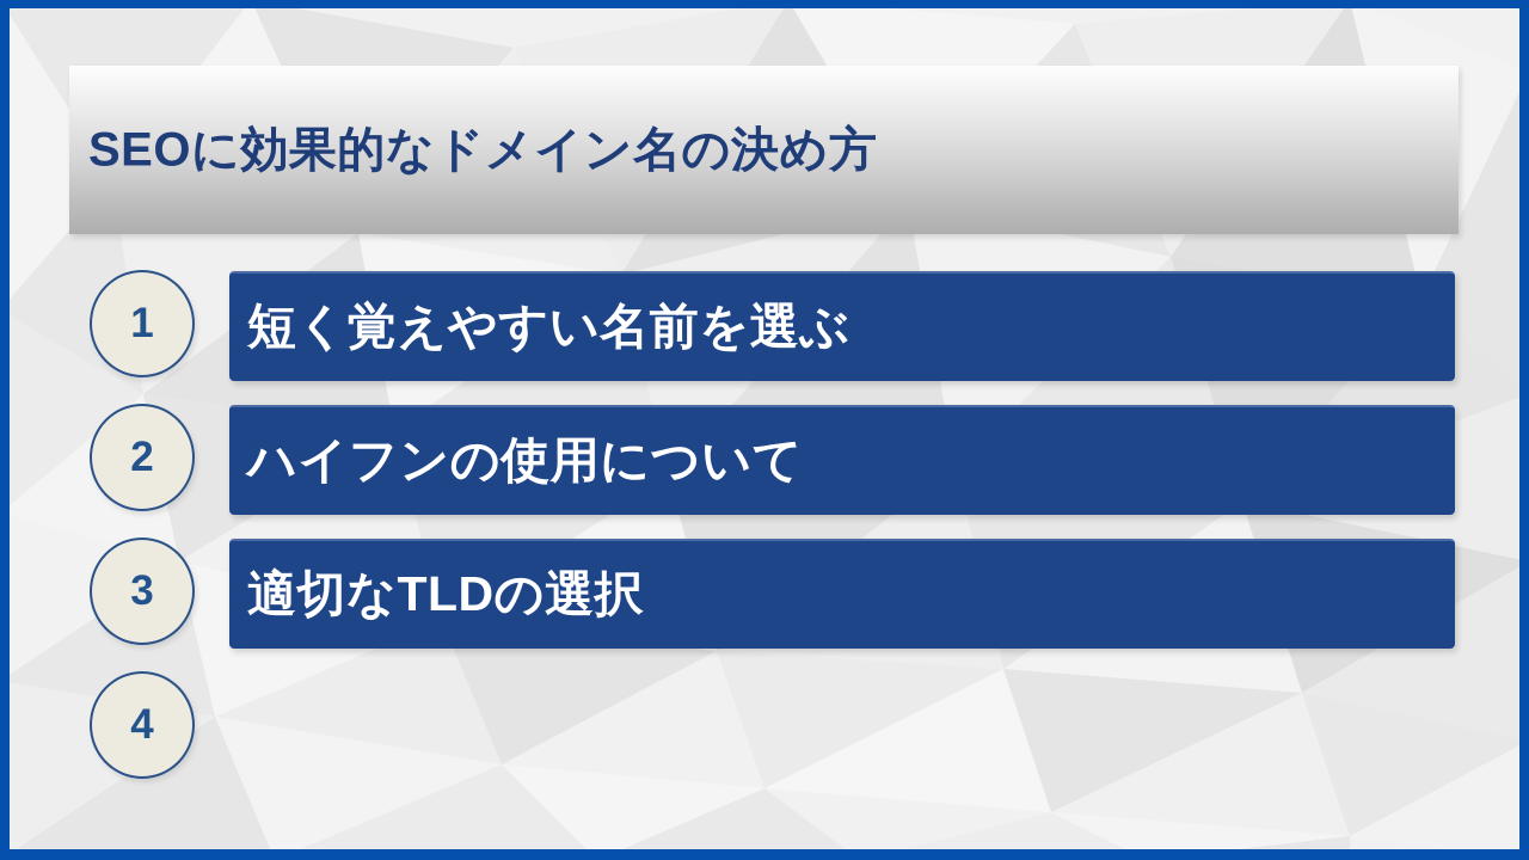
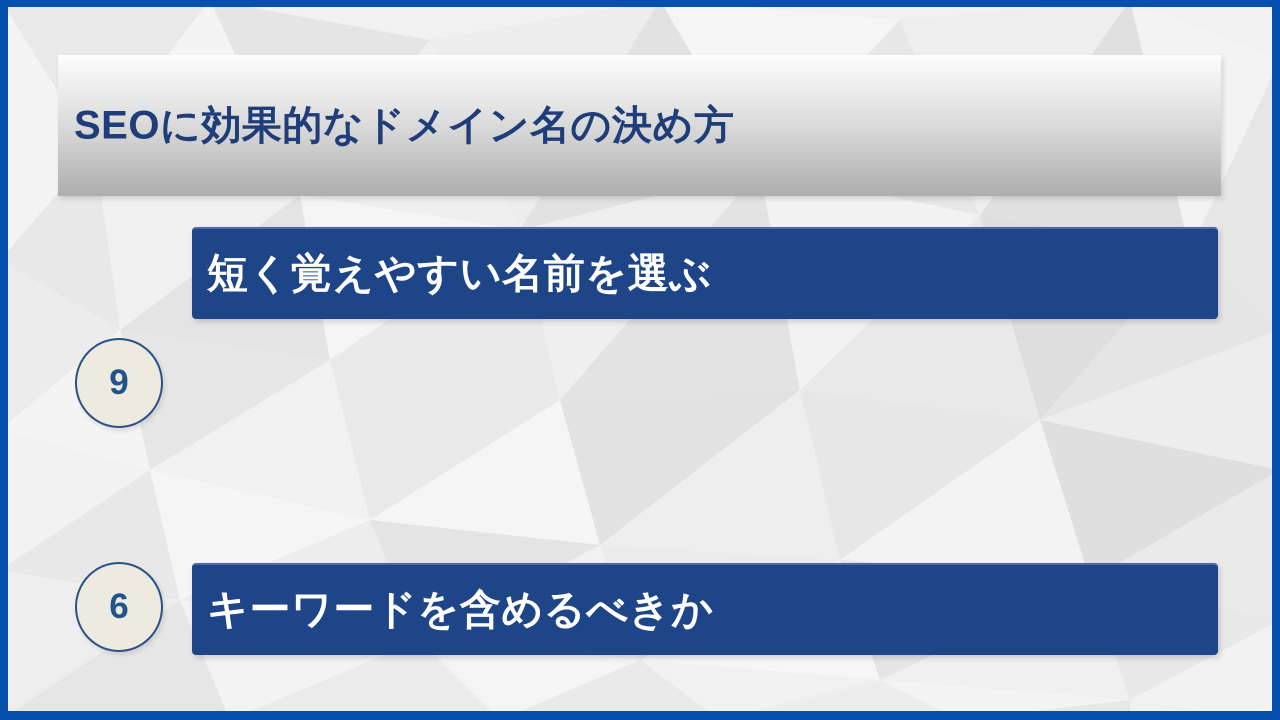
  SEOに効果的なドメイン名の決め方
- 1
  短く覚えやすい名前を選ぶ
- 2
+ 9
- ハイフンの使用について
- 3
- 適切なTLDの選択
- 4
+ 6
+ キーワードを含めるべきか
